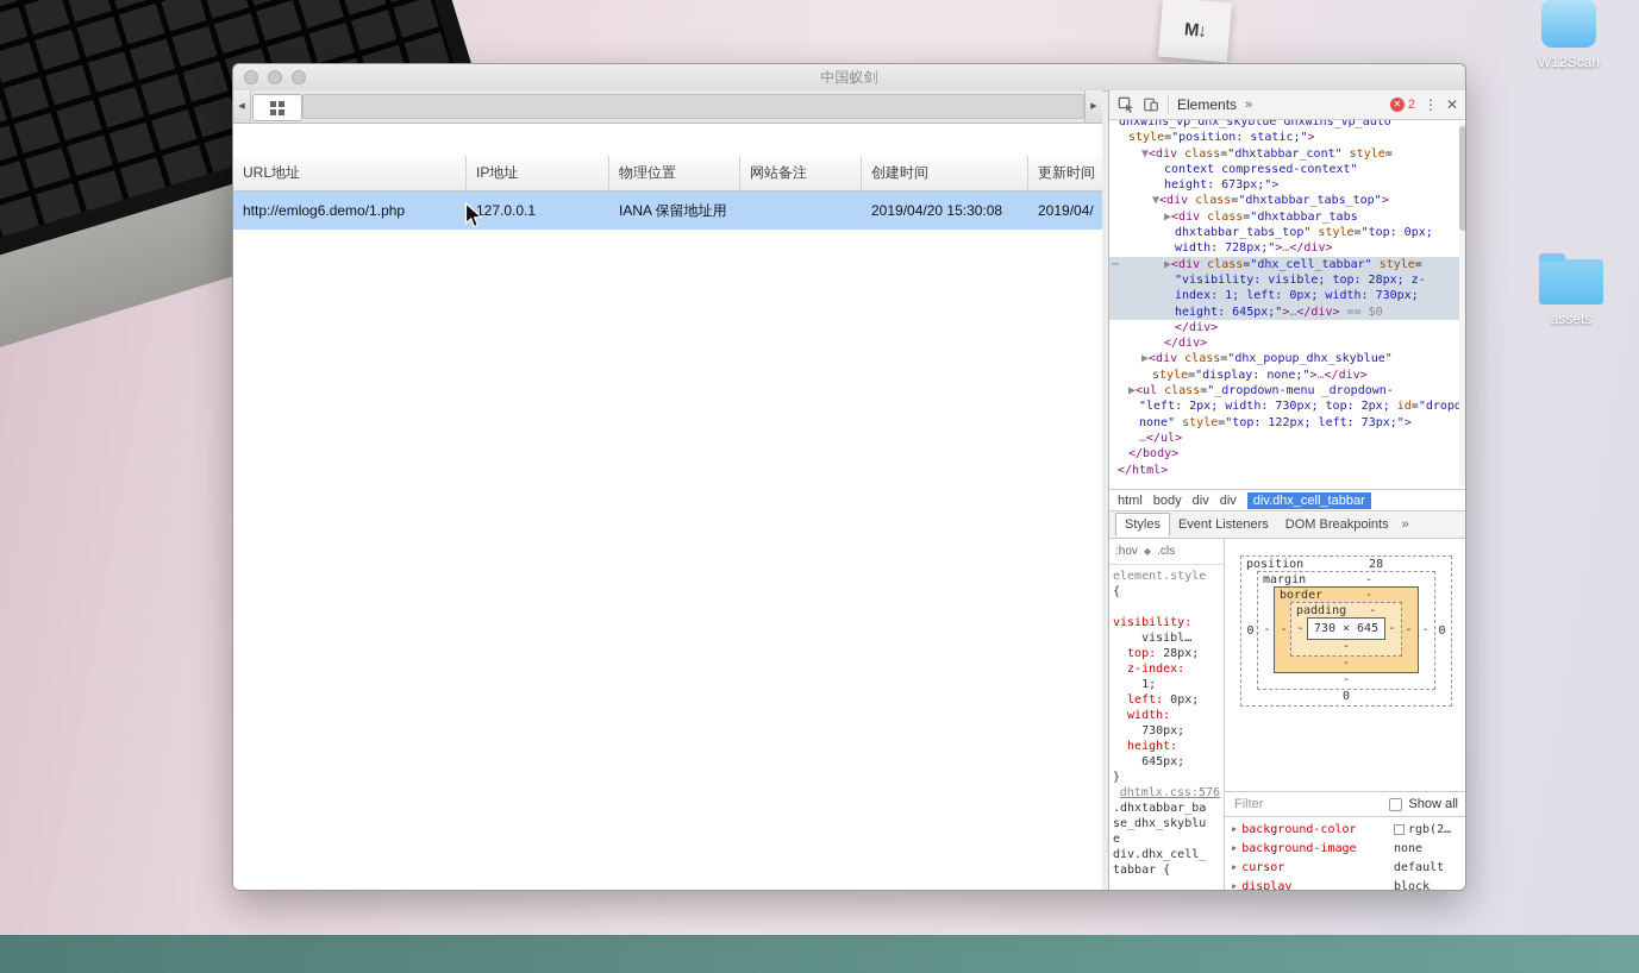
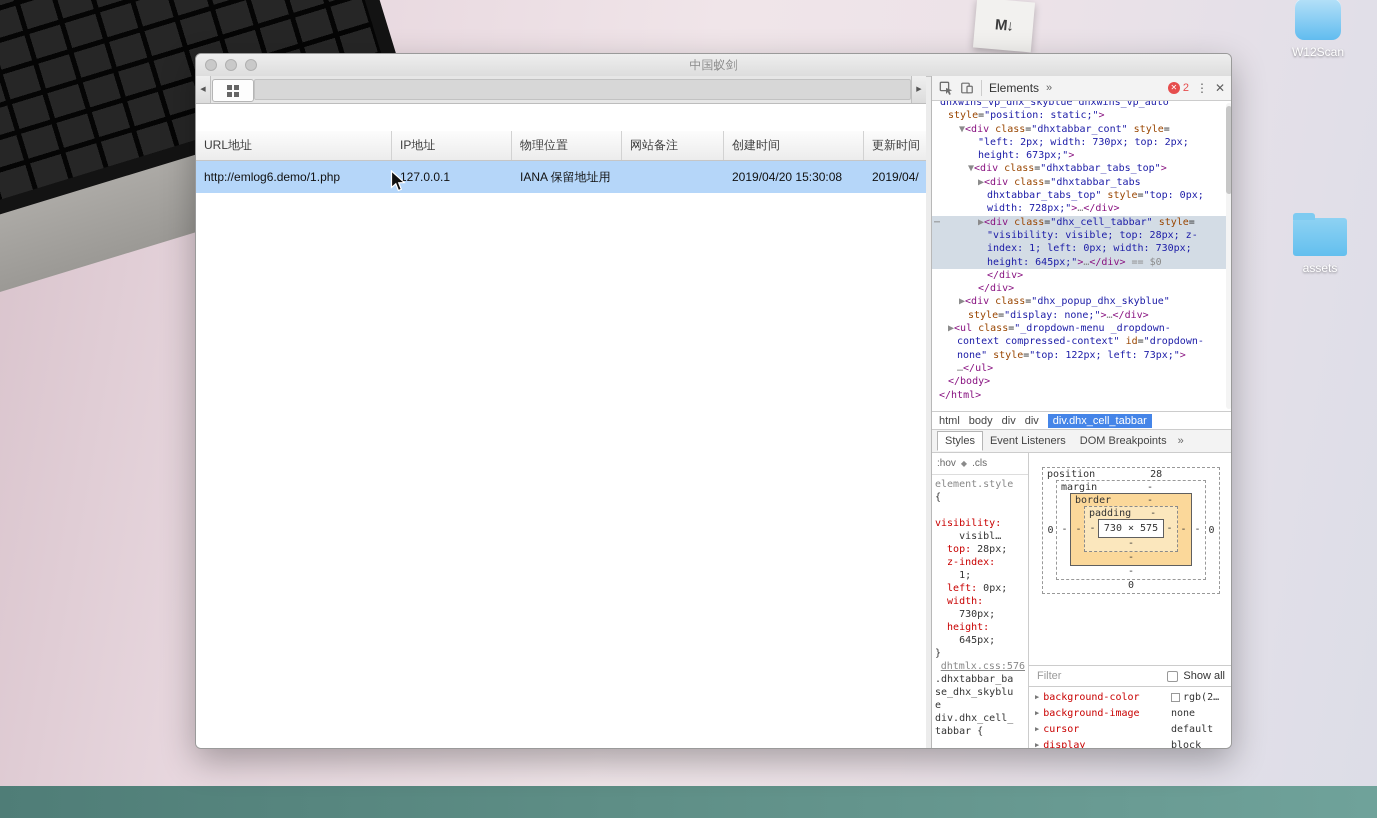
  W12Scan
  assets
  中国蚁剑
  URL地址
  IP地址
  物理位置
  网站备注
  创建时间
  更新时间
  http://emlog6.demo/1.php
  127.0.0.1
  IANA 保留地址用
  2019/04/20 15:30:08
  2019/04/
  Elements
  »
  ✕
  2
  ⋮
  ✕
  dhxwins_vp_dhx_skyblue dhxwins_vp_auto"
  style="position: static;">
  ▼<div class="dhxtabbar_cont" style=
- context compressed-context"
+ "left: 2px; width: 730px; top: 2px;
  height: 673px;">
  ▼<div class="dhxtabbar_tabs_top">
  ▶<div class="dhxtabbar_tabs
  dhxtabbar_tabs_top" style="top: 0px;
  width: 728px;">…</div>
  ⋯
  ▶<div class="dhx_cell_tabbar" style=
  "visibility: visible; top: 28px; z-
  index: 1; left: 0px; width: 730px;
  height: 645px;">…</div> == $0
  </div>
  </div>
  ▶<div class="dhx_popup_dhx_skyblue"
  style="display: none;">…</div>
  ▶<ul class="_dropdown-menu _dropdown-
- "left: 2px; width: 730px; top: 2px; id="dropd
+ context compressed-context" id="dropdown-
  none" style="top: 122px; left: 73px;">
  …</ul>
  </body>
  </html>
  html
  body
  div
  div
  div.dhx_cell_tabbar
  Styles
  Event Listeners
  DOM Breakpoints
  »
  :hov
  ◆
  .cls
  element.style
  {
  visibility:
  visibl…
  top: 28px;
  z-index:
  1;
  left: 0px;
  width:
  730px;
  height:
  645px;
  }
  dhtmlx.css:576
  .dhxtabbar_ba
  se_dhx_skyblu
  e
  div.dhx_cell_
  tabbar {
  position
  28
  0
  margin
  -
  -
  border
  -
  -
  padding
  -
  -
- 730 × 645
+ 730 × 575
  -
  -
  -
  -
  -
  -
  0
  0
  Filter
  Show all
  ▶
  background-color
  rgb(2…
  ▶
  background-image
  none
  ▶
  cursor
  default
  ▶
  display
  block
